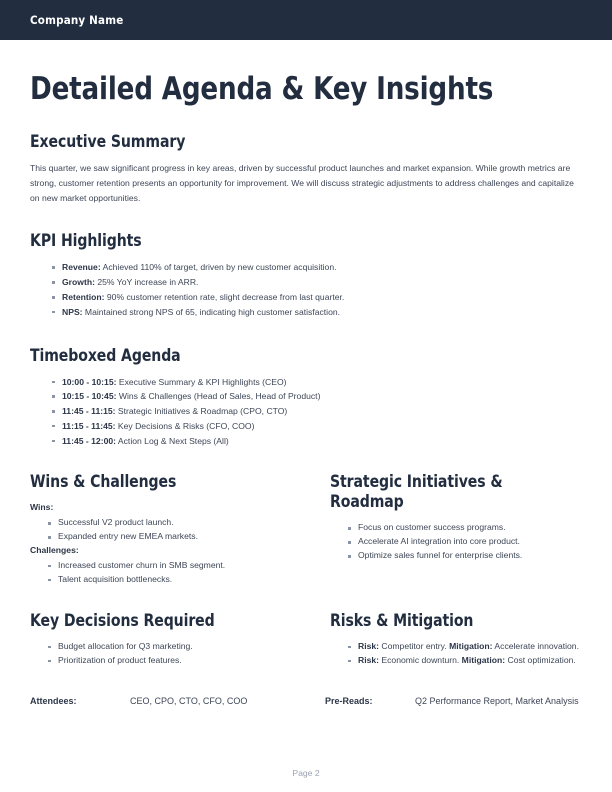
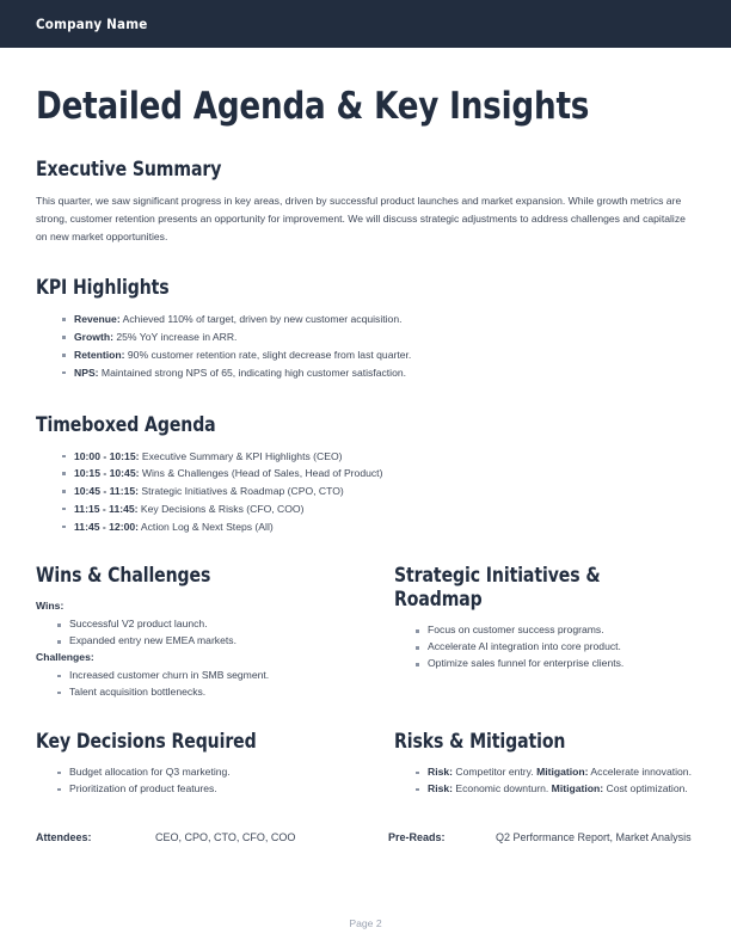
  Company Name
  Detailed Agenda & Key Insights
  Executive Summary
  This quarter, we saw significant progress in key areas, driven by successful product launches and market expansion. While growth metrics are strong, customer retention presents an opportunity for improvement. We will discuss strategic adjustments to address challenges and capitalize on new market opportunities.
  KPI Highlights
  Revenue: Achieved 110% of target, driven by new customer acquisition.
  Growth: 25% YoY increase in ARR.
  Retention: 90% customer retention rate, slight decrease from last quarter.
  NPS: Maintained strong NPS of 65, indicating high customer satisfaction.
  Timeboxed Agenda
  10:00 - 10:15: Executive Summary & KPI Highlights (CEO)
  10:15 - 10:45: Wins & Challenges (Head of Sales, Head of Product)
- 11:45 - 11:15: Strategic Initiatives & Roadmap (CPO, CTO)
+ 10:45 - 11:15: Strategic Initiatives & Roadmap (CPO, CTO)
  11:15 - 11:45: Key Decisions & Risks (CFO, COO)
  11:45 - 12:00: Action Log & Next Steps (All)
  Wins & Challenges
  Wins:
  Successful V2 product launch.
  Expanded entry new EMEA markets.
  Challenges:
  Increased customer churn in SMB segment.
  Talent acquisition bottlenecks.
  Strategic Initiatives & Roadmap
  Focus on customer success programs.
  Accelerate AI integration into core product.
  Optimize sales funnel for enterprise clients.
  Key Decisions Required
  Budget allocation for Q3 marketing.
  Prioritization of product features.
  Risks & Mitigation
  Risk: Competitor entry. Mitigation: Accelerate innovation.
  Risk: Economic downturn. Mitigation: Cost optimization.
  Attendees:
  CEO, CPO, CTO, CFO, COO
  Pre-Reads:
  Q2 Performance Report, Market Analysis
  Page 2
